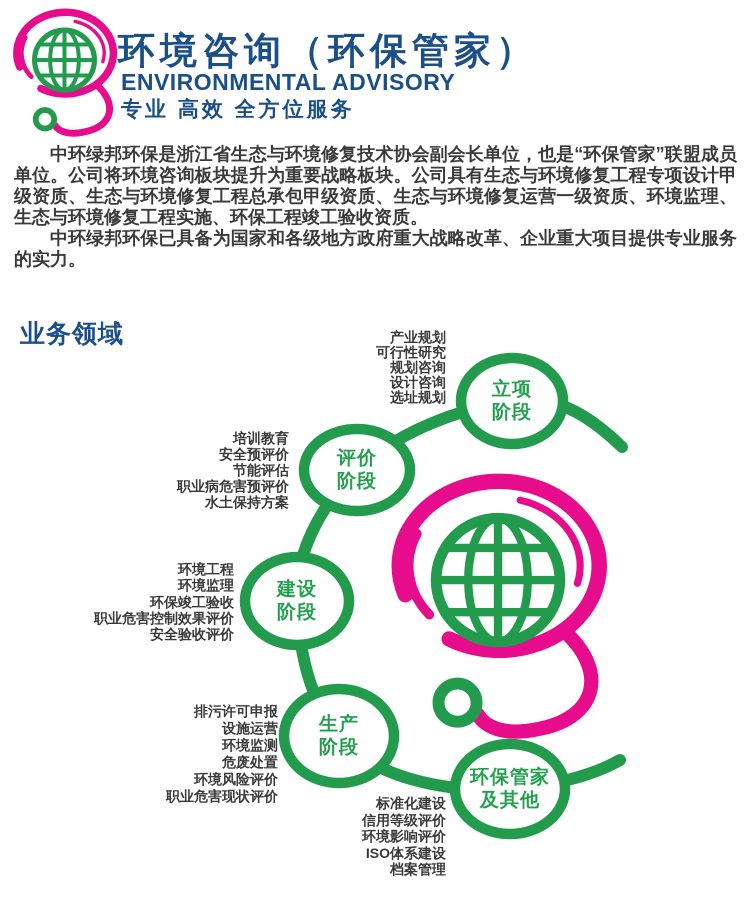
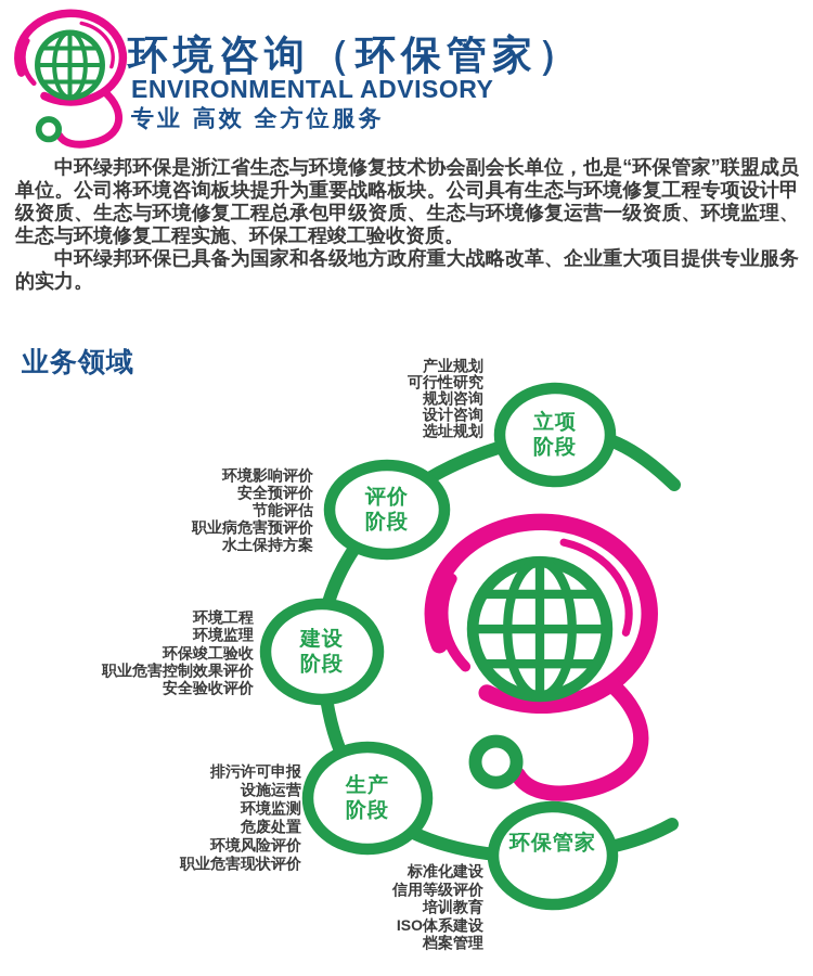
  环境咨询（环保管家）
  ENVIRONMENTAL ADVISORY
  专业 高效 全方位服务
  中环绿邦环保是浙江省生态与环境修复技术协会副会长单位，也是“环保管家”联盟成员单位。公司将环境咨询板块提升为重要战略板块。公司具有生态与环境修复工程专项设计甲级资质、生态与环境修复工程总承包甲级资质、生态与环境修复运营一级资质、环境监理、生态与环境修复工程实施、环保工程竣工验收资质。
  中环绿邦环保已具备为国家和各级地方政府重大战略改革、企业重大项目提供专业服务的实力。
  业务领域
  立项
  阶段
  评价
  阶段
  建设
  阶段
  生产
  阶段
  环保管家
- 及其他
  产业规划
  可行性研究
  规划咨询
  设计咨询
  选址规划
- 培训教育
+ 环境影响评价
  安全预评价
  节能评估
  职业病危害预评价
  水土保持方案
  环境工程
  环境监理
  环保竣工验收
  职业危害控制效果评价
  安全验收评价
  排污许可申报
  设施运营
  环境监测
  危废处置
  环境风险评价
  职业危害现状评价
  标准化建设
  信用等级评价
- 环境影响评价
+ 培训教育
  ISO体系建设
  档案管理
